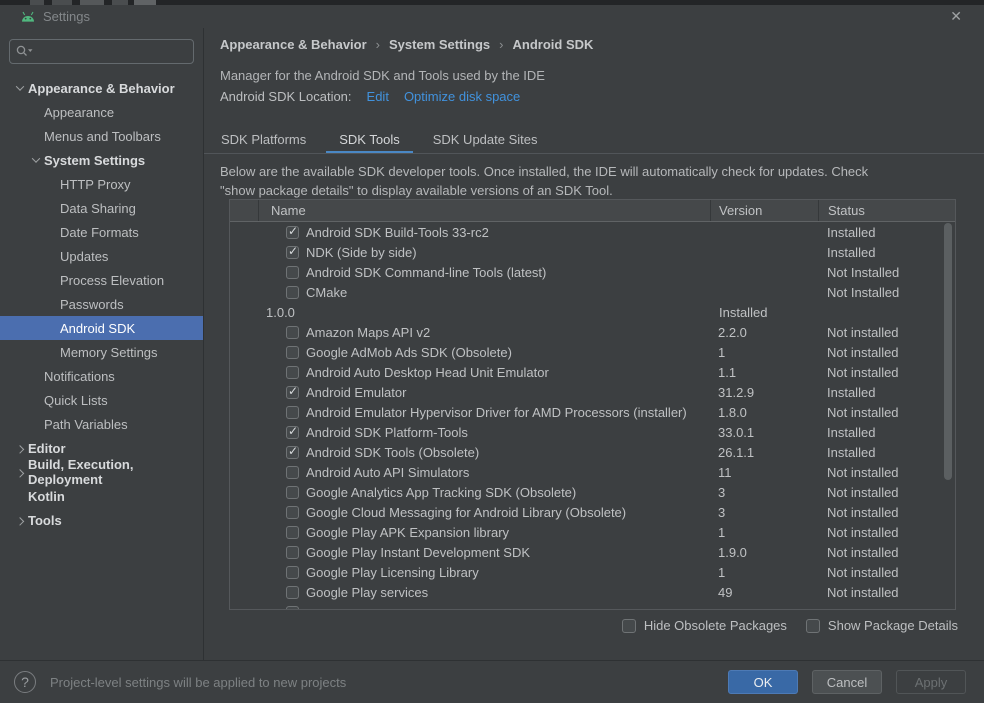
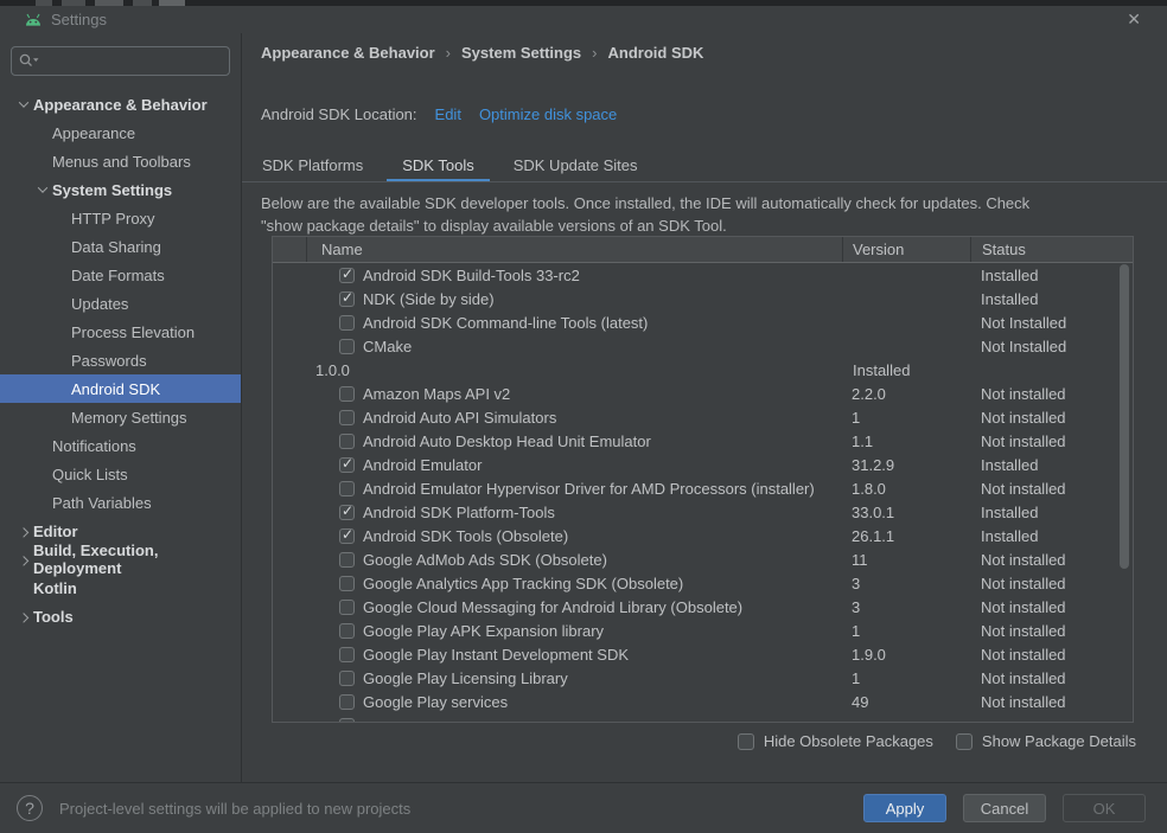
  Settings
  ✕
  Appearance & Behavior
  Appearance
  Menus and Toolbars
  System Settings
  HTTP Proxy
  Data Sharing
  Date Formats
  Updates
  Process Elevation
  Passwords
  Android SDK
  Memory Settings
  Notifications
  Quick Lists
  Path Variables
  Editor
  Build, Execution, Deployment
  Kotlin
  Tools
  Appearance & Behavior › System Settings › Android SDK
- Manager for the Android SDK and Tools used by the IDE
  Android SDK Location:
  Edit
  Optimize disk space
  SDK Platforms
  SDK Tools
  SDK Update Sites
  Below are the available SDK developer tools. Once installed, the IDE will automatically check for updates. Check
  "show package details" to display available versions of an SDK Tool.
  Name
  Version
  Status
  Android SDK Build-Tools 33-rc2
  Installed
  NDK (Side by side)
  Installed
  Android SDK Command-line Tools (latest)
  Not Installed
  CMake
  Not Installed
  1.0.0
  Installed
  Amazon Maps API v2
  2.2.0
  Not installed
- Google AdMob Ads SDK (Obsolete)
+ Android Auto API Simulators
  1
  Not installed
  Android Auto Desktop Head Unit Emulator
  1.1
  Not installed
  Android Emulator
  31.2.9
  Installed
  Android Emulator Hypervisor Driver for AMD Processors (installer)
  1.8.0
  Not installed
  Android SDK Platform-Tools
  33.0.1
  Installed
  Android SDK Tools (Obsolete)
  26.1.1
  Installed
- Android Auto API Simulators
+ Google AdMob Ads SDK (Obsolete)
  11
  Not installed
  Google Analytics App Tracking SDK (Obsolete)
  3
  Not installed
  Google Cloud Messaging for Android Library (Obsolete)
  3
  Not installed
  Google Play APK Expansion library
  1
  Not installed
  Google Play Instant Development SDK
  1.9.0
  Not installed
  Google Play Licensing Library
  1
  Not installed
  Google Play services
  49
  Not installed
  Hide Obsolete Packages
  Show Package Details
  ?
  Project-level settings will be applied to new projects
- OK
+ Apply
  Cancel
- Apply
+ OK
